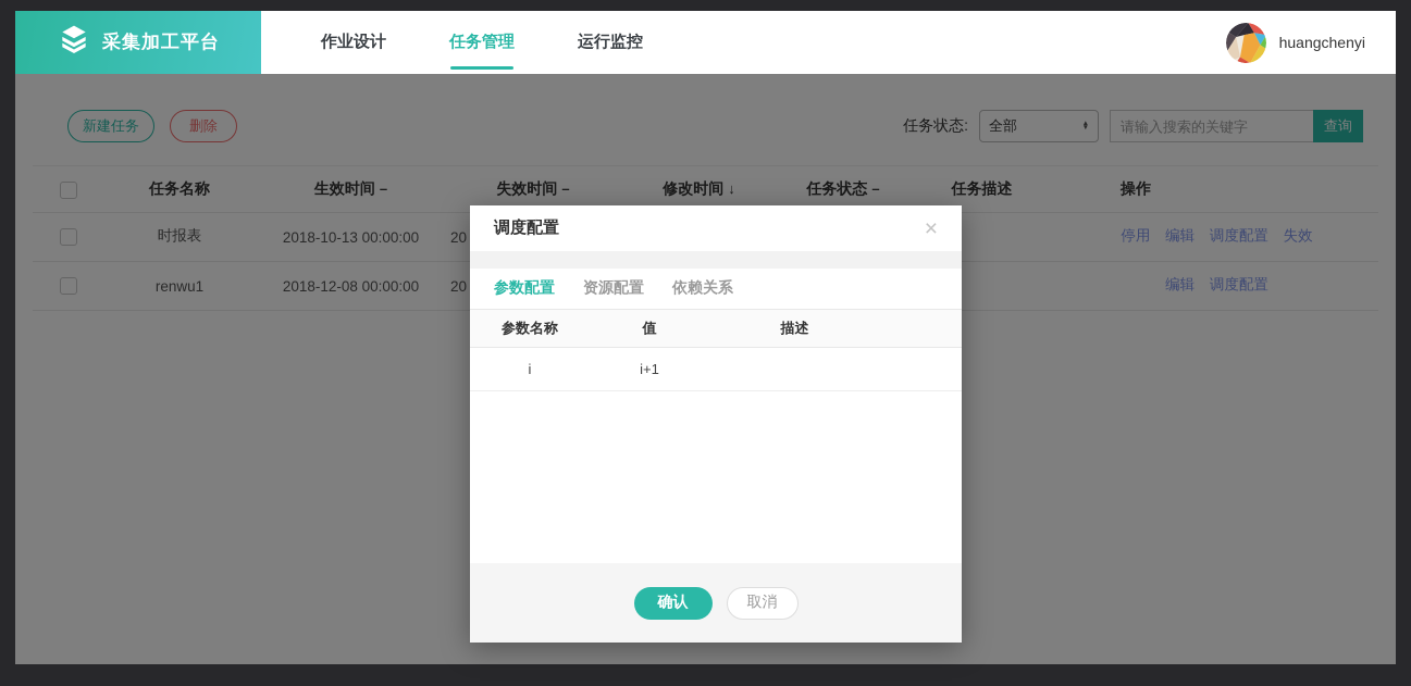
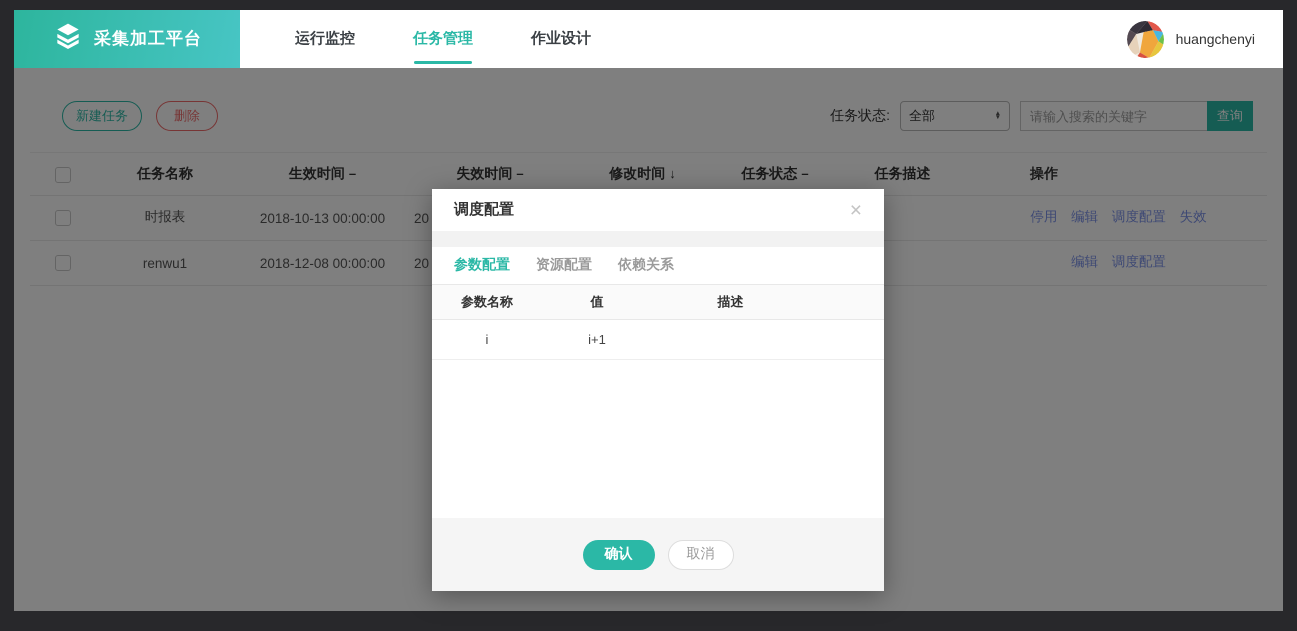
  采集加工平台
- 作业设计
+ 运行监控
  任务管理
- 运行监控
+ 作业设计
  huangchenyi
  新建任务
  删除
  任务状态:
  全部
  请输入搜索的关键字
  查询
  	任务名称	生效时间 –	失效时间 –	修改时间 ↓	任务状态 –	任务描述	操作
  	时报表	2018-10-13 00:00:00	20				停用 编辑 调度配置 失效
  	renwu1	2018-12-08 00:00:00	20				编辑 调度配置
  调度配置
  ×
  参数配置
  资源配置
  依赖关系
  参数名称	值	描述
  i	i+1
  确认
  取消
